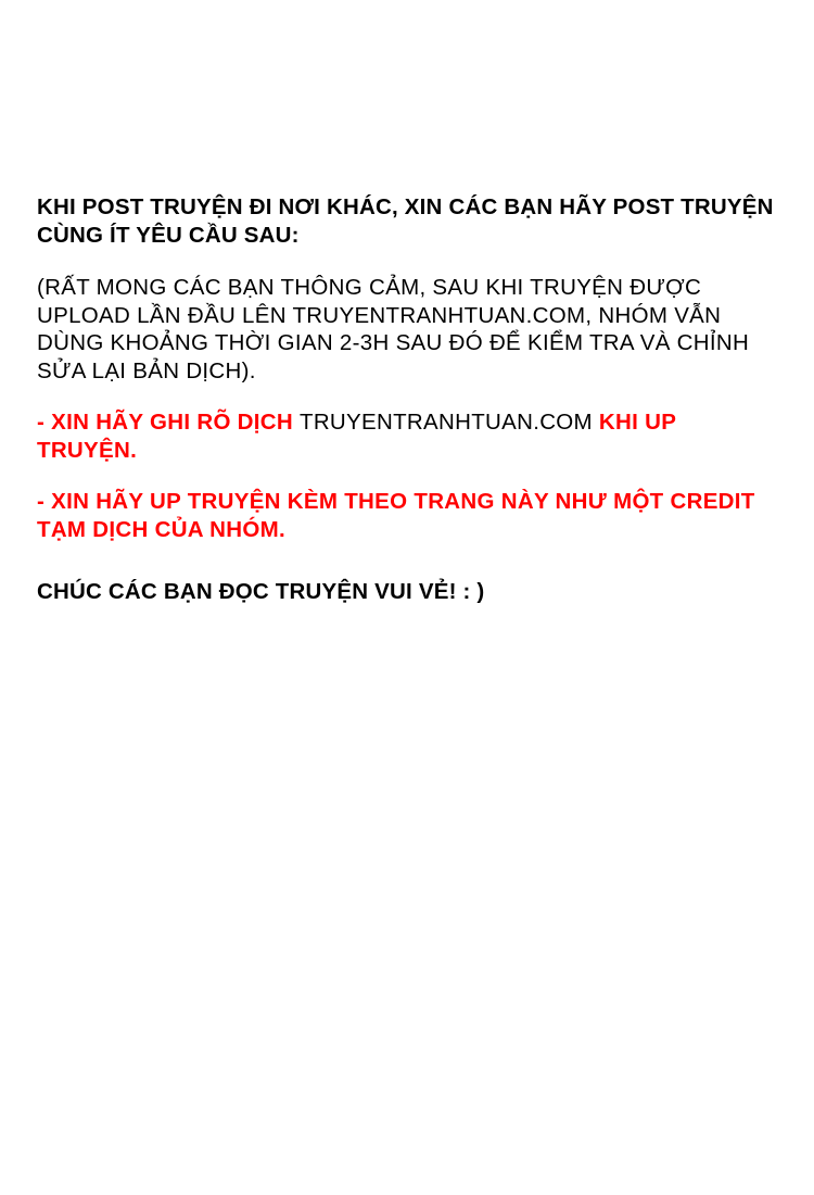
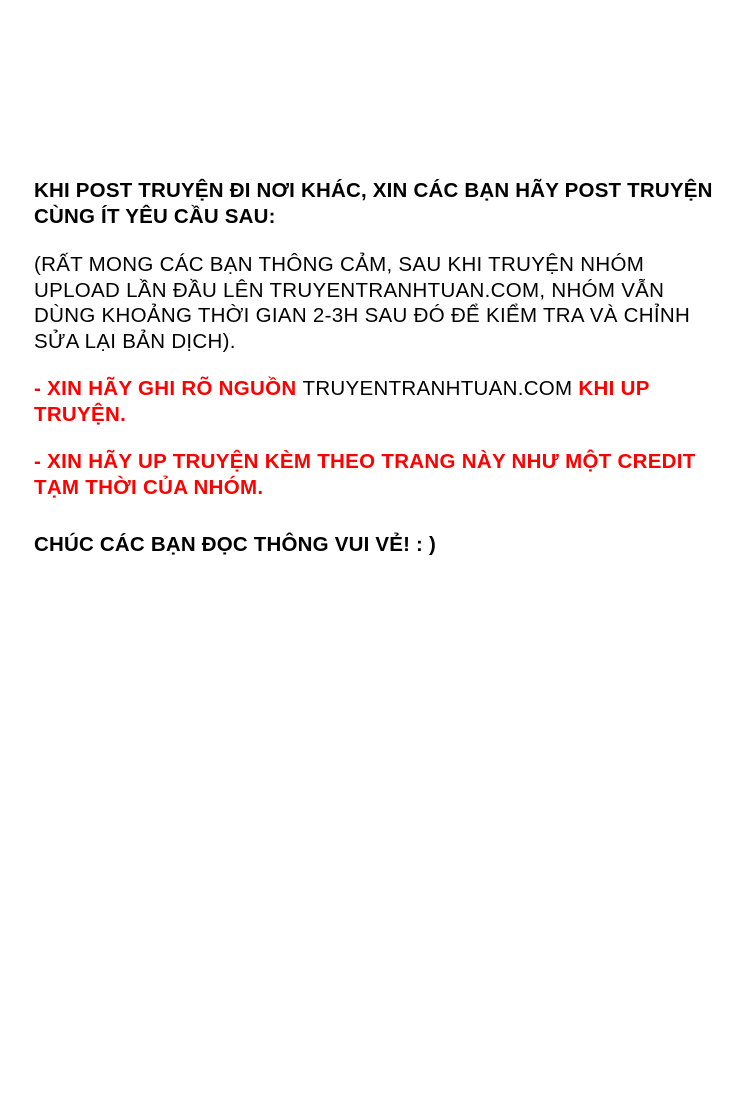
  KHI POST TRUYỆN ĐI NƠI KHÁC, XIN CÁC BẠN HÃY POST TRUYỆN CÙNG ÍT YÊU CẦU SAU:
- (RẤT MONG CÁC BẠN THÔNG CẢM, SAU KHI TRUYỆN ĐƯỢC UPLOAD LẦN ĐẦU LÊN TRUYENTRANHTUAN.COM, NHÓM VẪN DÙNG KHOẢNG THỜI GIAN 2-3H SAU ĐÓ ĐỂ KIỂM TRA VÀ CHỈNH SỬA LẠI BẢN DỊCH).
+ (RẤT MONG CÁC BẠN THÔNG CẢM, SAU KHI TRUYỆN NHÓM UPLOAD LẦN ĐẦU LÊN TRUYENTRANHTUAN.COM, NHÓM VẪN DÙNG KHOẢNG THỜI GIAN 2-3H SAU ĐÓ ĐỂ KIỂM TRA VÀ CHỈNH SỬA LẠI BẢN DỊCH).
- - XIN HÃY GHI RÕ DỊCH TRUYENTRANHTUAN.COM KHI UP TRUYỆN.
+ - XIN HÃY GHI RÕ NGUỒN TRUYENTRANHTUAN.COM KHI UP TRUYỆN.
- - XIN HÃY UP TRUYỆN KÈM THEO TRANG NÀY NHƯ MỘT CREDIT TẠM DỊCH CỦA NHÓM.
+ - XIN HÃY UP TRUYỆN KÈM THEO TRANG NÀY NHƯ MỘT CREDIT TẠM THỜI CỦA NHÓM.
- CHÚC CÁC BẠN ĐỌC TRUYỆN VUI VẺ! : )
+ CHÚC CÁC BẠN ĐỌC THÔNG VUI VẺ! : )
